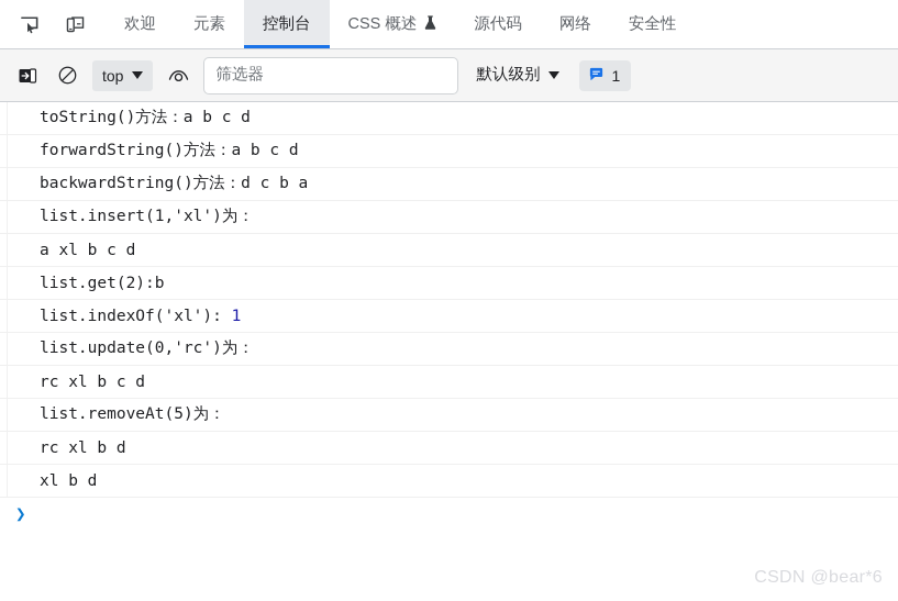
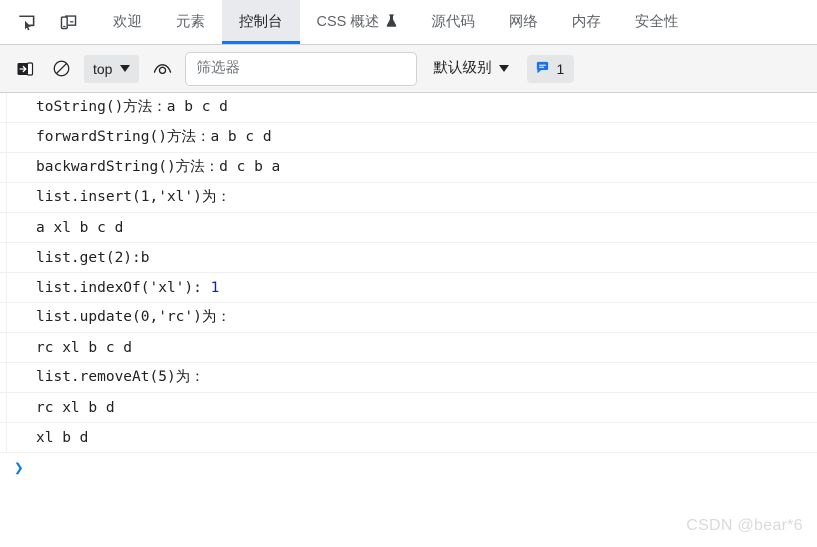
  欢迎
  元素
  控制台
  CSS 概述
  源代码
  网络
+ 内存
  安全性
  top
  筛选器
  默认级别
  1
  toString()方法：a b c d
  forwardString()方法：a b c d
  backwardString()方法：d c b a
  list.insert(1,'xl')为：
  a xl b c d
  list.get(2):b
  list.indexOf('xl'):
  1
  list.update(0,'rc')为：
  rc xl b c d
  list.removeAt(5)为：
  rc xl b d
  xl b d
  ❯
  CSDN @bear*6
